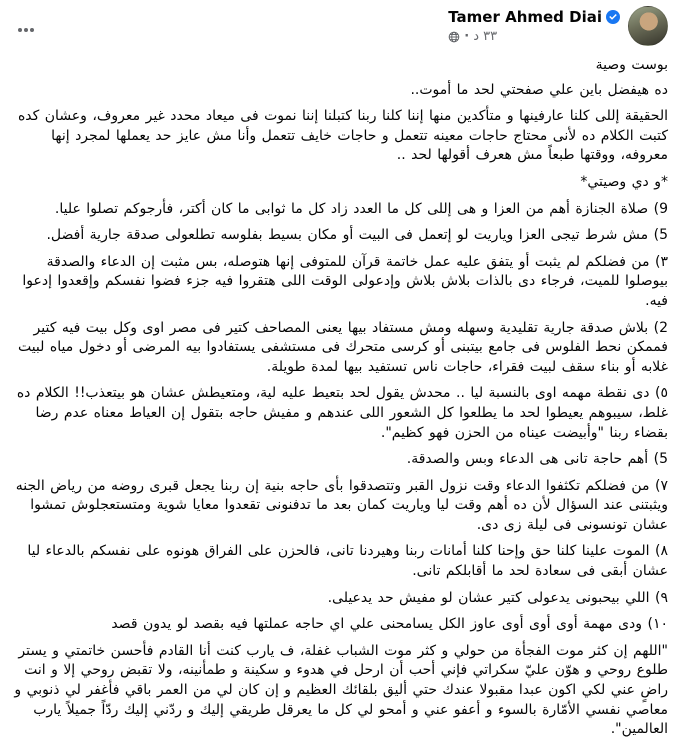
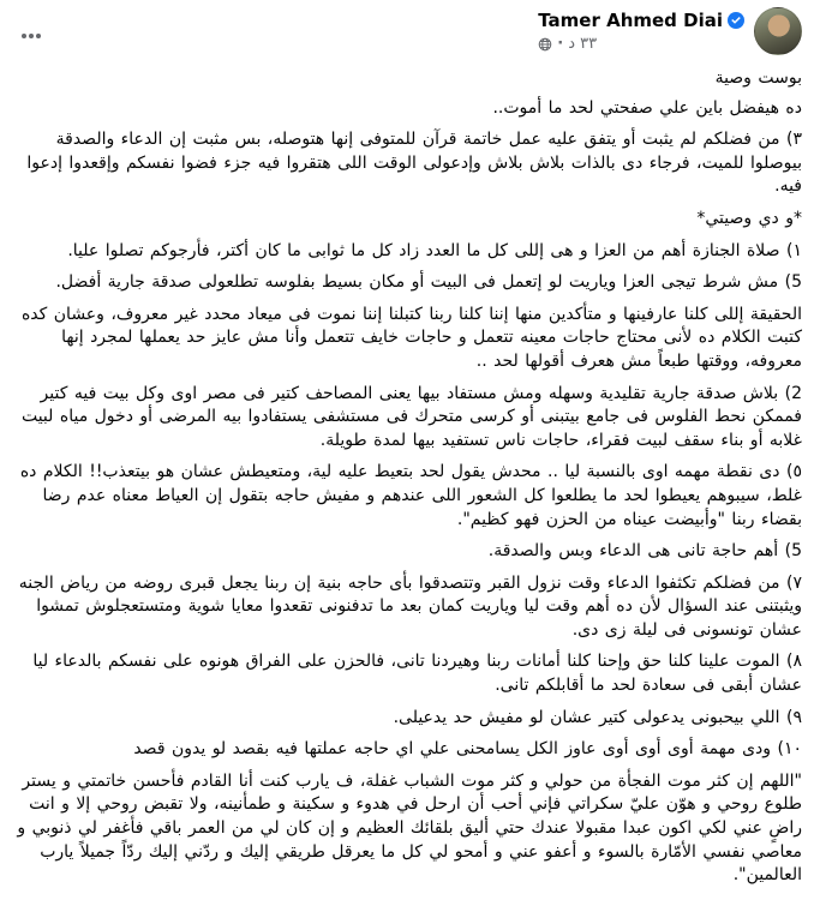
  Tamer Ahmed Diai
  ٣٣ د
  ·
  بوست وصية
  ده هيفضل باين علي صفحتي لحد ما أموت..
- الحقيقة إللى كلنا عارفينها و متأكدين منها إننا كلنا ربنا كتبلنا إننا نموت فى ميعاد محدد غير معروف، وعشان كده كتبت الكلام ده لأنى محتاج حاجات معينه تتعمل و حاجات خايف تتعمل وأنا مش عايز حد يعملها لمجرد إنها معروفه، ووقتها طبعاً مش هعرف أقولها لحد ..
+ ٣) من فضلكم لم يثبت أو يتفق عليه عمل خاتمة قرآن للمتوفى إنها هتوصله، بس مثبت إن الدعاء والصدقة بيوصلوا للميت، فرجاء دى بالذات بلاش بلاش وإدعولى الوقت اللى هتقروا فيه جزء فضوا نفسكم وإقعدوا إدعوا فيه.
  *و دي وصيتي*
- 9) صلاة الجنازة أهم من العزا و هى إللى كل ما العدد زاد كل ما ثوابى ما كان أكتر، فأرجوكم تصلوا عليا.
+ ١) صلاة الجنازة أهم من العزا و هى إللى كل ما العدد زاد كل ما ثوابى ما كان أكتر، فأرجوكم تصلوا عليا.
  5) مش شرط تيجى العزا وياريت لو إتعمل فى البيت أو مكان بسيط بفلوسه تطلعولى صدقة جارية أفضل.
- ٣) من فضلكم لم يثبت أو يتفق عليه عمل خاتمة قرآن للمتوفى إنها هتوصله، بس مثبت إن الدعاء والصدقة بيوصلوا للميت، فرجاء دى بالذات بلاش بلاش وإدعولى الوقت اللى هتقروا فيه جزء فضوا نفسكم وإقعدوا إدعوا فيه.
+ الحقيقة إللى كلنا عارفينها و متأكدين منها إننا كلنا ربنا كتبلنا إننا نموت فى ميعاد محدد غير معروف، وعشان كده كتبت الكلام ده لأنى محتاج حاجات معينه تتعمل و حاجات خايف تتعمل وأنا مش عايز حد يعملها لمجرد إنها معروفه، ووقتها طبعاً مش هعرف أقولها لحد ..
  2) بلاش صدقة جارية تقليدية وسهله ومش مستفاد بيها يعنى المصاحف كتير فى مصر اوى وكل بيت فيه كتير فممكن نحط الفلوس فى جامع بيتبنى أو كرسى متحرك فى مستشفى يستفادوا بيه المرضى أو دخول مياه لبيت غلابه أو بناء سقف لبيت فقراء، حاجات ناس تستفيد بيها لمدة طويلة.
  ٥) دى نقطة مهمه اوى بالنسبة ليا .. محدش يقول لحد بتعيط عليه لية، ومتعيطش عشان هو بيتعذب!! الكلام ده غلط، سيبوهم يعيطوا لحد ما يطلعوا كل الشعور اللى عندهم و مفيش حاجه بتقول إن العياط معناه عدم رضا بقضاء ربنا "وأبيضت عيناه من الحزن فهو كظيم".
  5) أهم حاجة تانى هى الدعاء وبس والصدقة.
  ٧) من فضلكم تكثفوا الدعاء وقت نزول القبر وتتصدقوا بأى حاجه بنية إن ربنا يجعل قبرى روضه من رياض الجنه ويثبتنى عند السؤال لأن ده أهم وقت ليا وياريت كمان بعد ما تدفنونى تقعدوا معايا شوية ومتستعجلوش تمشوا عشان تونسونى فى ليلة زى دى.
  ٨) الموت علينا كلنا حق وإحنا كلنا أمانات ربنا وهيردنا تانى، فالحزن على الفراق هونوه على نفسكم بالدعاء ليا عشان أبقى فى سعادة لحد ما أقابلكم تانى.
  ٩) اللي بيحبونى يدعولى كتير عشان لو مفيش حد يدعيلى.
  ١٠) ودى مهمة أوى أوى أوى عاوز الكل يسامحنى علي اي حاجه عملتها فيه بقصد لو يدون قصد
  "اللهم إن كثر موت الفجأة من حولي و كثر موت الشباب غفلة، ف يارب كنت أنا القادم فأحسن خاتمتي و يستر طلوع روحي و هوّن عليّ سكراتي فإني أحب أن ارحل في هدوء و سكينة و طمأنينه، ولا تقبض روحي إلا و انت راضٍ عني لكي اكون عبدا مقبولا عندك حتي أليق بلقائك العظيم و إن كان لي من العمر باقي فأغفر لي ذنوبي و معاصي نفسي الأمّارة بالسوء و أعفو عني و أمحو لي كل ما يعرقل طريقي إليك و ردّني إليك ردّاً جميلاً يارب العالمين".
